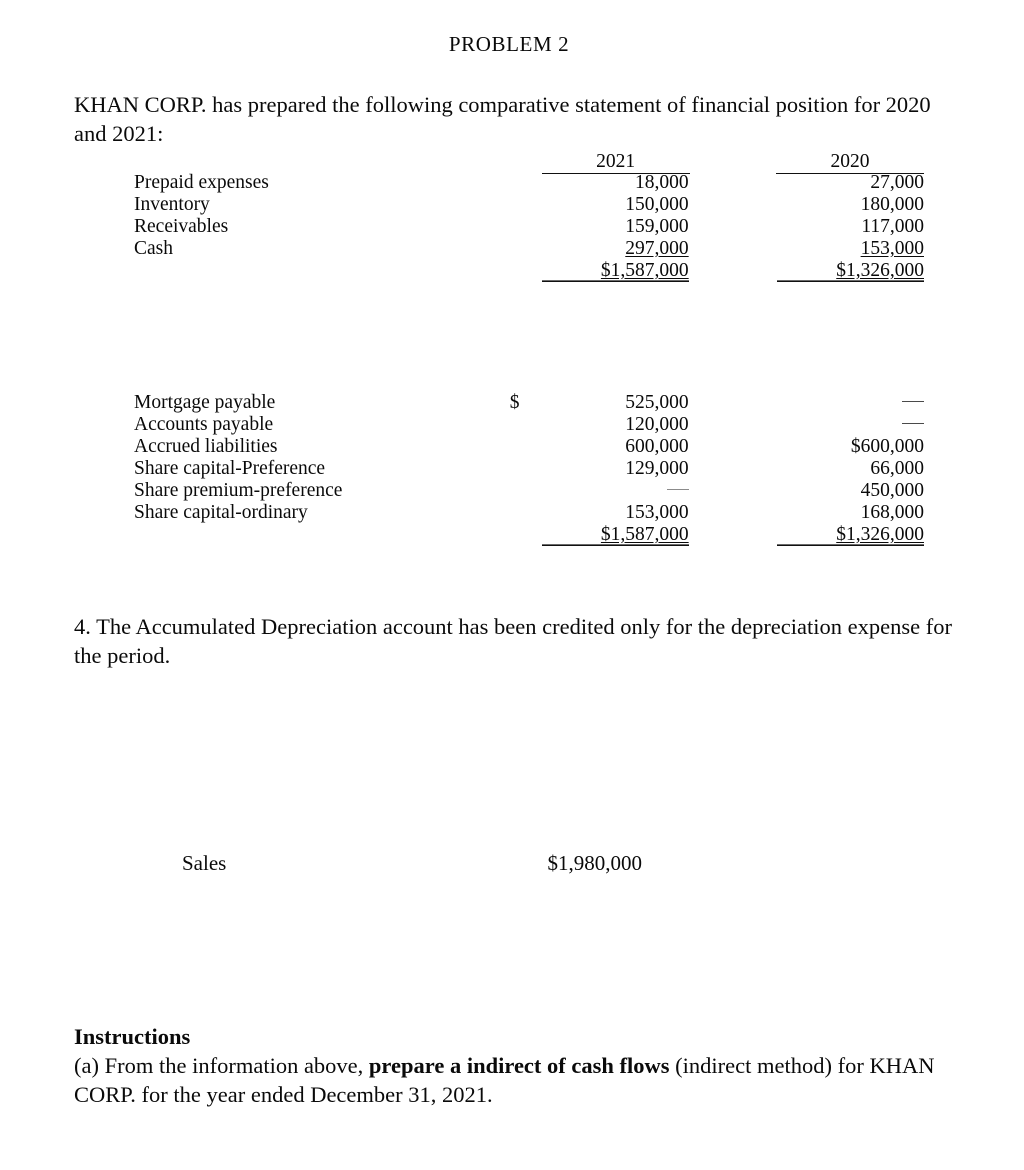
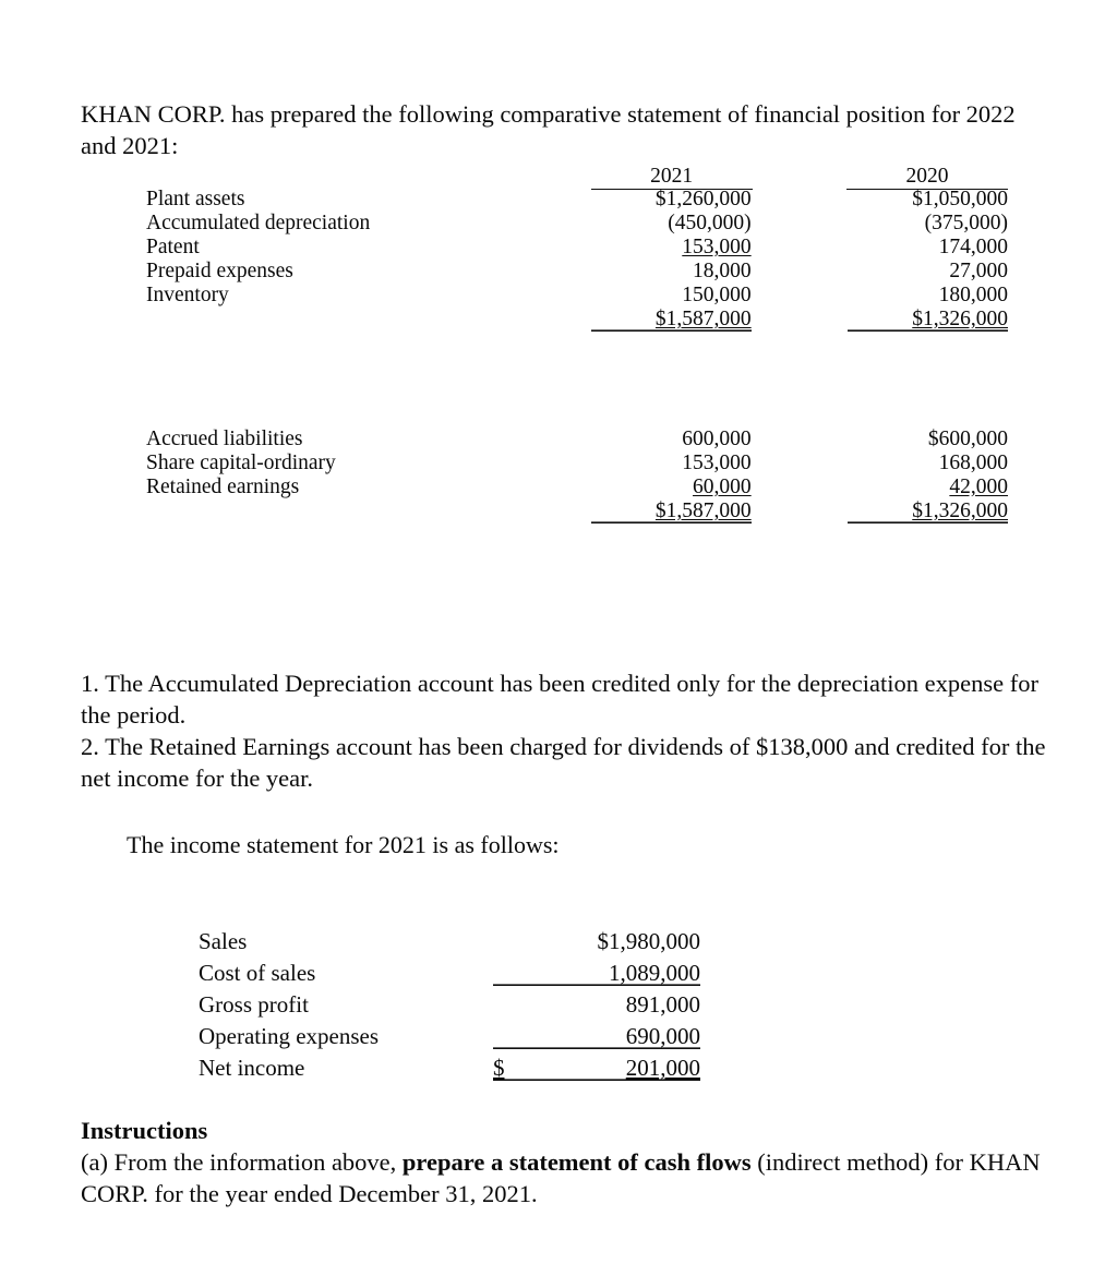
- PROBLEM 2
- KHAN CORP. has prepared the following comparative statement of financial position for 2020 and 2021:
+ KHAN CORP. has prepared the following comparative statement of financial position for 2022 and 2021:
  		2021			2020
+ Plant assets		$1,260,000			$1,050,000
+ Accumulated depreciation		(450,000)			(375,000)
+ Patent		153,000			174,000
  Prepaid expenses		18,000			27,000
  Inventory		150,000			180,000
- Receivables		159,000			117,000
- Cash		297,000			153,000
  		$1,587,000			$1,326,000
- Mortgage payable	$	525,000
- Accounts payable		120,000
  Accrued liabilities		600,000			$600,000
- Share capital-Preference		129,000			66,000
- Share premium-preference					450,000
  Share capital-ordinary		153,000			168,000
+ Retained earnings		60,000			42,000
  		$1,587,000			$1,326,000
- 4. The Accumulated Depreciation account has been credited only for the depreciation expense for the period.
+ 1. The Accumulated Depreciation account has been credited only for the depreciation expense for the period.
+ 2. The Retained Earnings account has been charged for dividends of $138,000 and credited for the net income for the year.
+ The income statement for 2021 is as follows:
  Sales		$1,980,000
+ Cost of sales		1,089,000
+ Gross profit		891,000
+ Operating expenses		690,000
+ Net income	$	201,000
  Instructions
- (a) From the information above, prepare a indirect of cash flows (indirect method) for KHAN CORP. for the year ended December 31, 2021.
+ (a) From the information above, prepare a statement of cash flows (indirect method) for KHAN CORP. for the year ended December 31, 2021.
